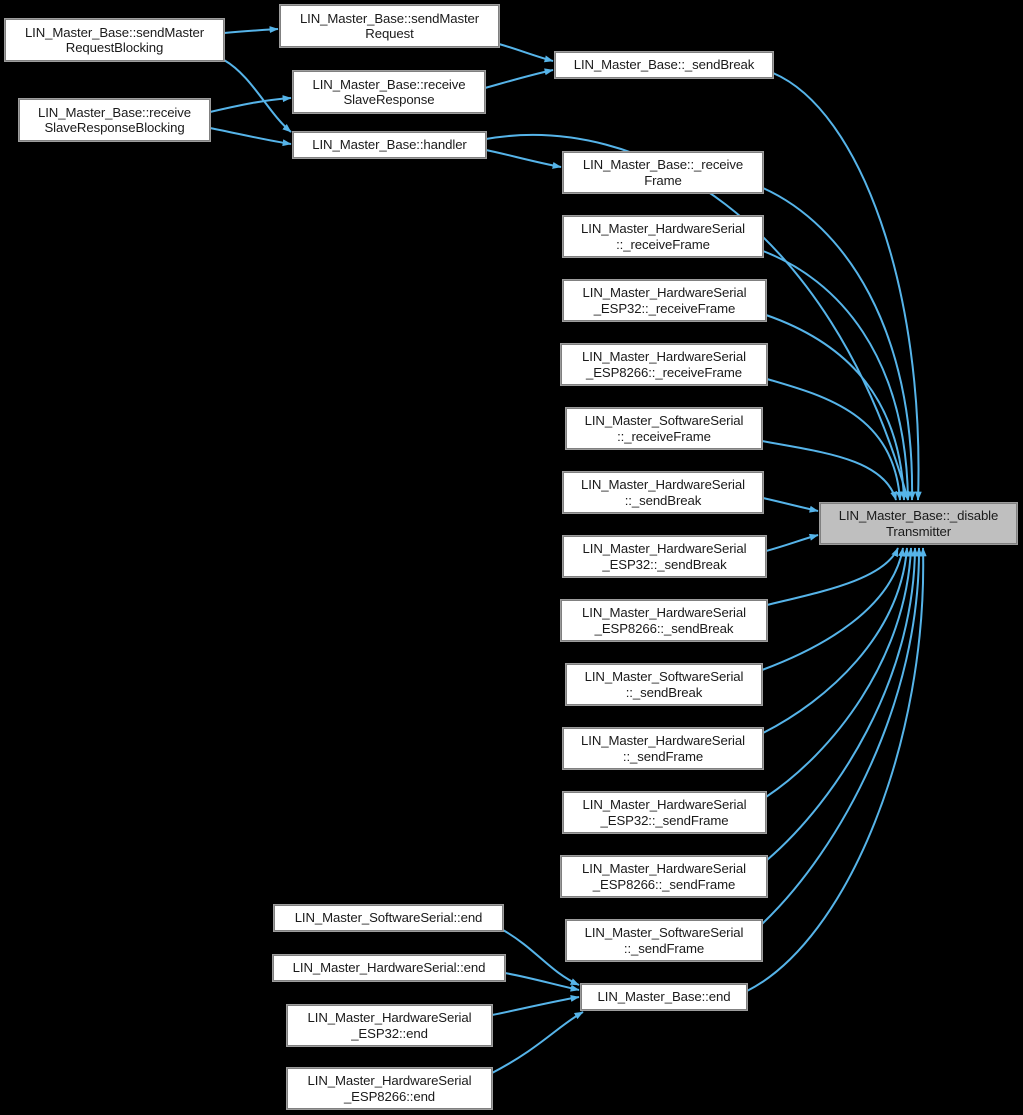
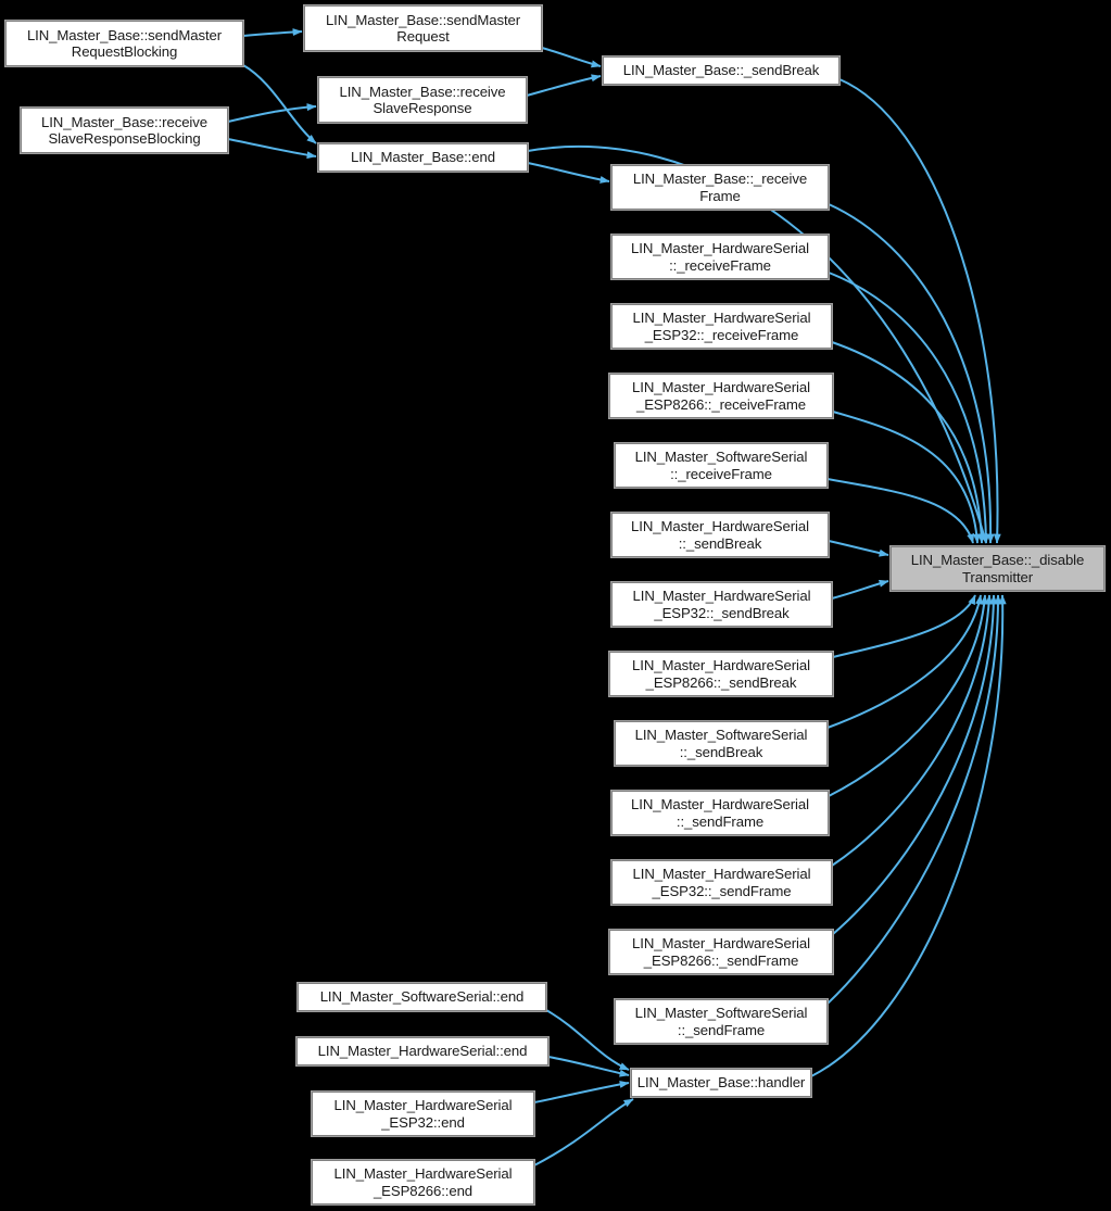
  LIN_Master_Base::sendMaster
  RequestBlocking
  LIN_Master_Base::receive
  SlaveResponseBlocking
  LIN_Master_Base::sendMaster
  Request
  LIN_Master_Base::receive
  SlaveResponse
- LIN_Master_Base::handler
+ LIN_Master_Base::end
  LIN_Master_Base::_sendBreak
  LIN_Master_Base::_receive
  Frame
  LIN_Master_HardwareSerial
  ::_receiveFrame
  LIN_Master_HardwareSerial
  _ESP32::_receiveFrame
  LIN_Master_HardwareSerial
  _ESP8266::_receiveFrame
  LIN_Master_SoftwareSerial
  ::_receiveFrame
  LIN_Master_HardwareSerial
  ::_sendBreak
  LIN_Master_HardwareSerial
  _ESP32::_sendBreak
  LIN_Master_HardwareSerial
  _ESP8266::_sendBreak
  LIN_Master_SoftwareSerial
  ::_sendBreak
  LIN_Master_HardwareSerial
  ::_sendFrame
  LIN_Master_HardwareSerial
  _ESP32::_sendFrame
  LIN_Master_HardwareSerial
  _ESP8266::_sendFrame
  LIN_Master_SoftwareSerial
  ::_sendFrame
- LIN_Master_Base::end
+ LIN_Master_Base::handler
  LIN_Master_SoftwareSerial::end
  LIN_Master_HardwareSerial::end
  LIN_Master_HardwareSerial
  _ESP32::end
  LIN_Master_HardwareSerial
  _ESP8266::end
  LIN_Master_Base::_disable
  Transmitter
